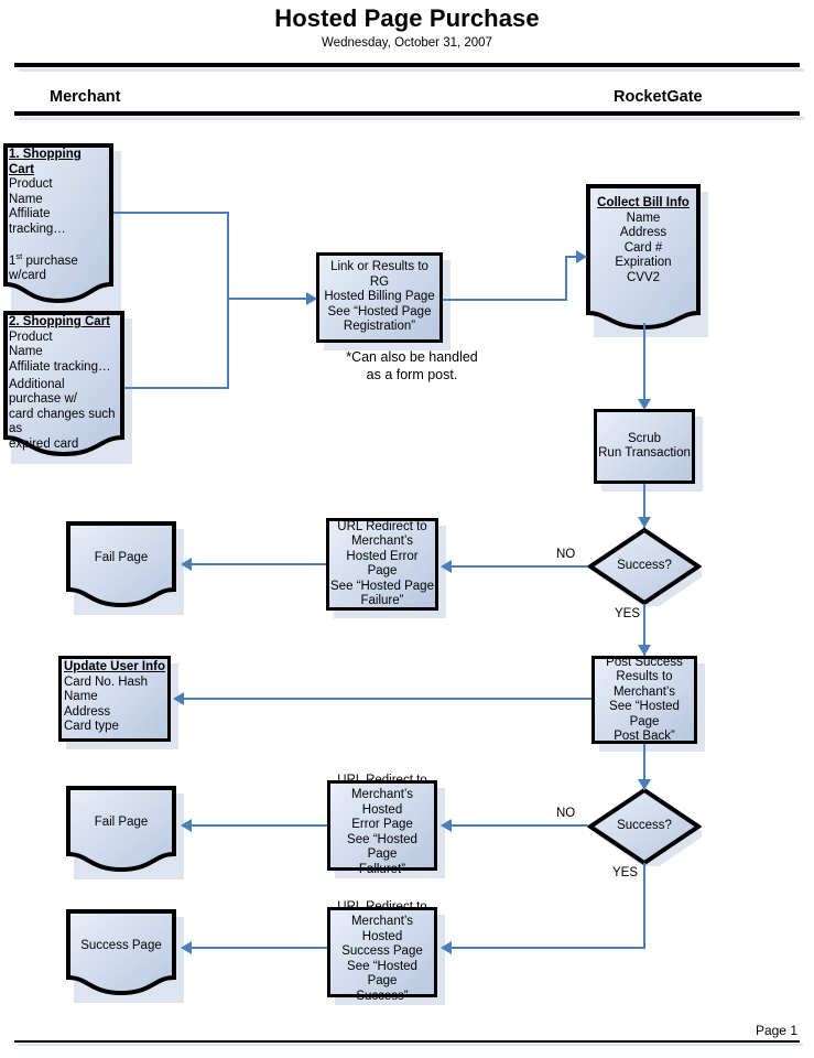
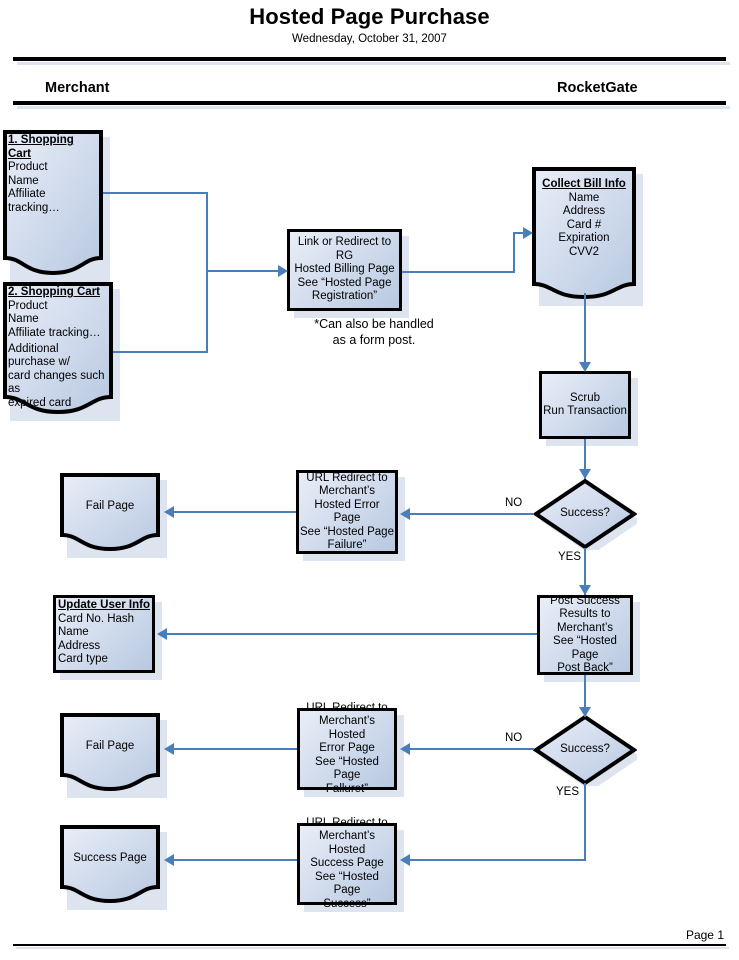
  Hosted Page Purchase
  Wednesday, October 31, 2007
  Merchant
  RocketGate
  1. Shopping Cart
  Product
  Name
  Affiliate tracking…
- 1st purchase w/card
  2. Shopping Cart
  Product
  Name
  Affiliate tracking…
  Additional purchase w/
  card changes such as
  expired card
- Link or Results to RG
+ Link or Redirect to RG
  Hosted Billing Page
  See “Hosted Page
  Registration”
  *Can also be handled
  as a form post.
  Collect Bill Info
  Name
  Address
  Card #
  Expiration
  CVV2
  Scrub
  Run Transaction
  Success?
  NO
  YES
  URL Redirect to
  Merchant’s
  Hosted Error Page
  See “Hosted Page
  Failure”
  Fail Page
  Post Success
  Results to
  Merchant’s
  See “Hosted Page
  Post Back”
  Update User Info
  Card No. Hash
  Name
  Address
  Card type
  Success?
  NO
  YES
  URL Redirect to
  Merchant’s Hosted
  Error Page
  See “Hosted Page
  Falluret”
  Fail Page
  URL Redirect to
  Merchant’s Hosted
  Success Page
  See “Hosted Page
  Success”
  Success Page
  Page 1
